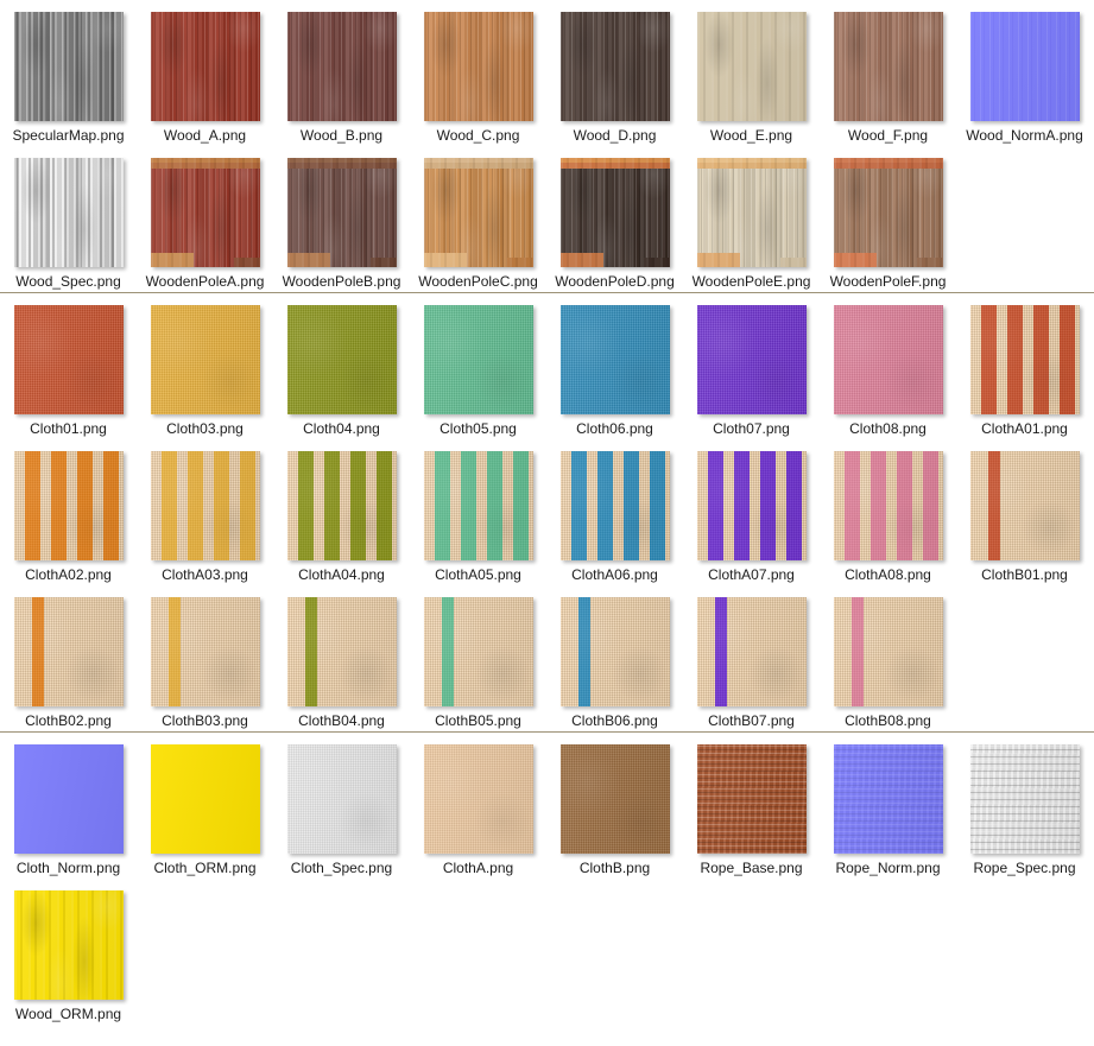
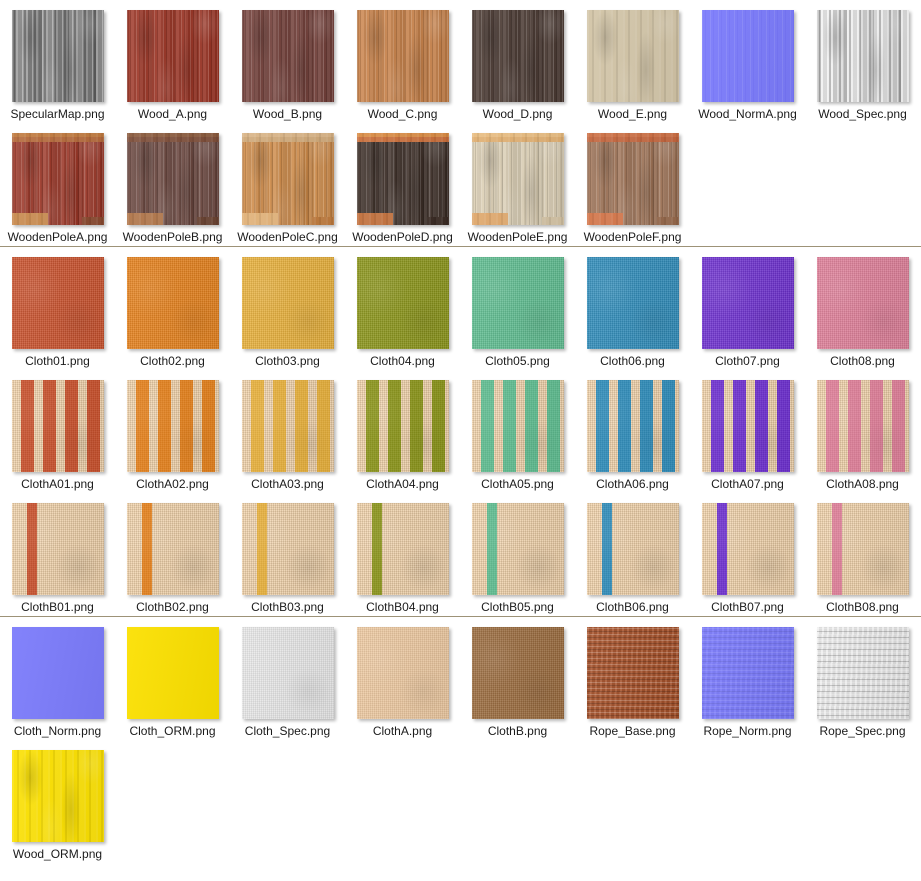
  SpecularMap.png
  Wood_A.png
  Wood_B.png
  Wood_C.png
  Wood_D.png
  Wood_E.png
- Wood_F.png
  Wood_NormA.png
  Wood_Spec.png
  WoodenPoleA.png
  WoodenPoleB.png
  WoodenPoleC.png
  WoodenPoleD.png
  WoodenPoleE.png
  WoodenPoleF.png
  Cloth01.png
+ Cloth02.png
  Cloth03.png
  Cloth04.png
  Cloth05.png
  Cloth06.png
  Cloth07.png
  Cloth08.png
  ClothA01.png
  ClothA02.png
  ClothA03.png
  ClothA04.png
  ClothA05.png
  ClothA06.png
  ClothA07.png
  ClothA08.png
  ClothB01.png
  ClothB02.png
  ClothB03.png
  ClothB04.png
  ClothB05.png
  ClothB06.png
  ClothB07.png
  ClothB08.png
  Cloth_Norm.png
  Cloth_ORM.png
  Cloth_Spec.png
  ClothA.png
  ClothB.png
  Rope_Base.png
  Rope_Norm.png
  Rope_Spec.png
  Wood_ORM.png
